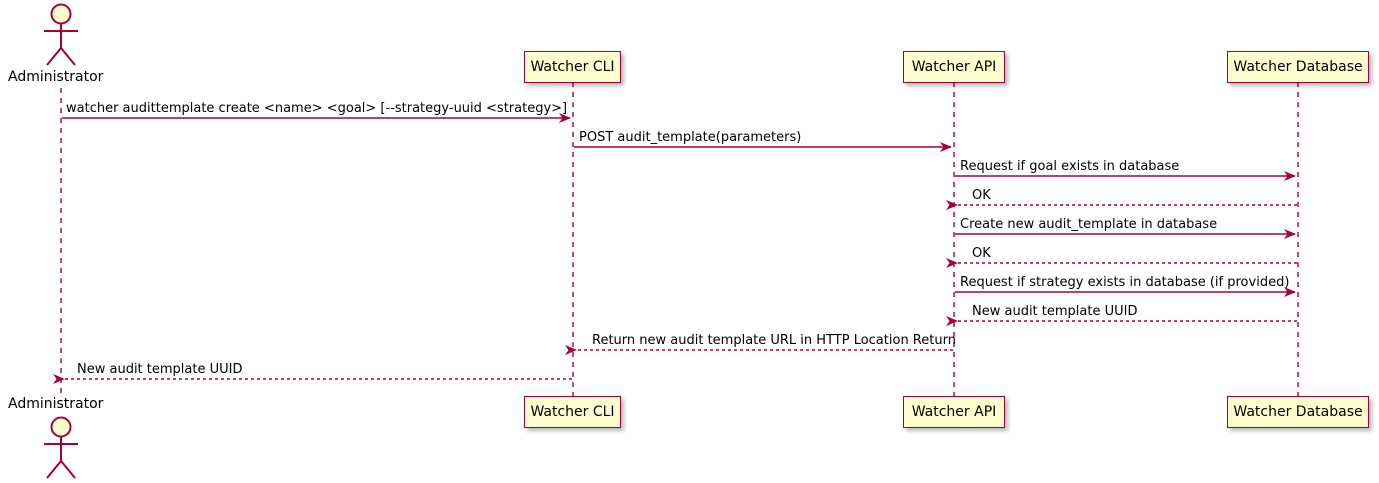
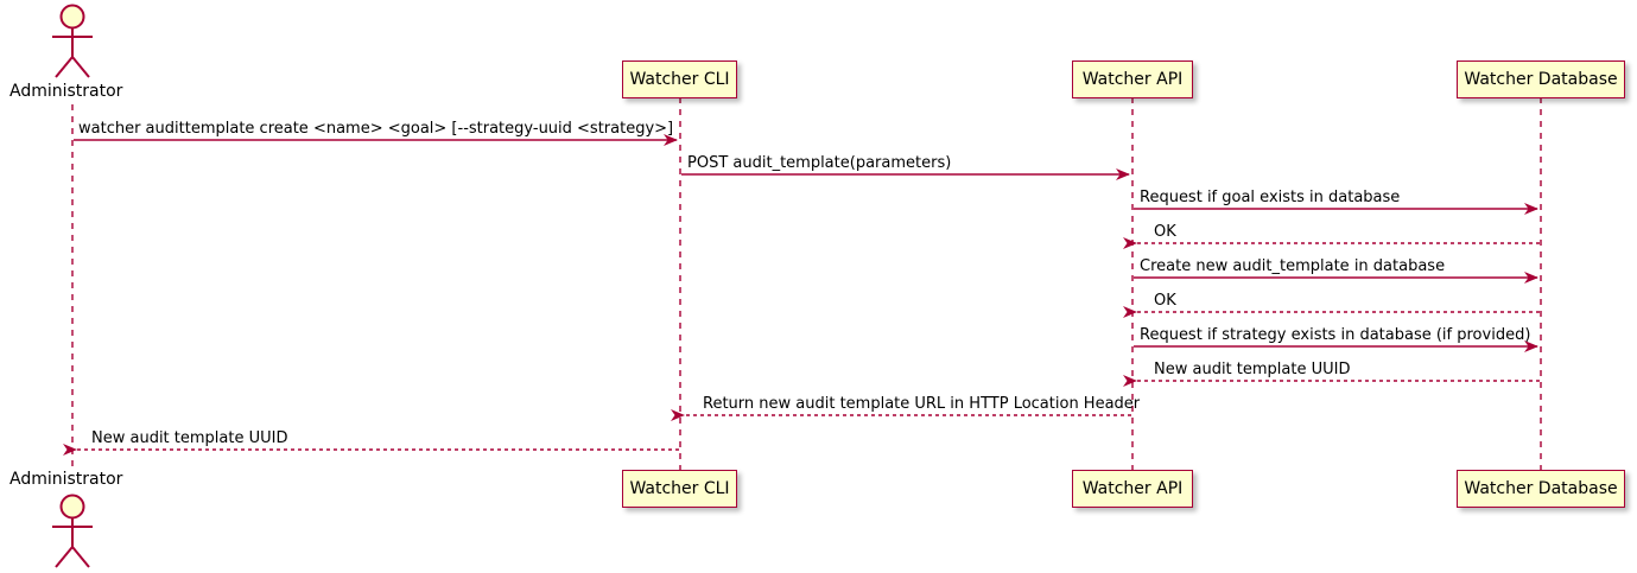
  Administrator
  Administrator
  Watcher CLI
  Watcher API
  Watcher Database
  Watcher CLI
  Watcher API
  Watcher Database
  watcher audittemplate create <name> <goal> [--strategy-uuid <strategy>]
  POST audit_template(parameters)
  Request if goal exists in database
  OK
  Create new audit_template in database
  OK
  Request if strategy exists in database (if provided)
  New audit template UUID
- Return new audit template URL in HTTP Location Return
+ Return new audit template URL in HTTP Location Header
  New audit template UUID
